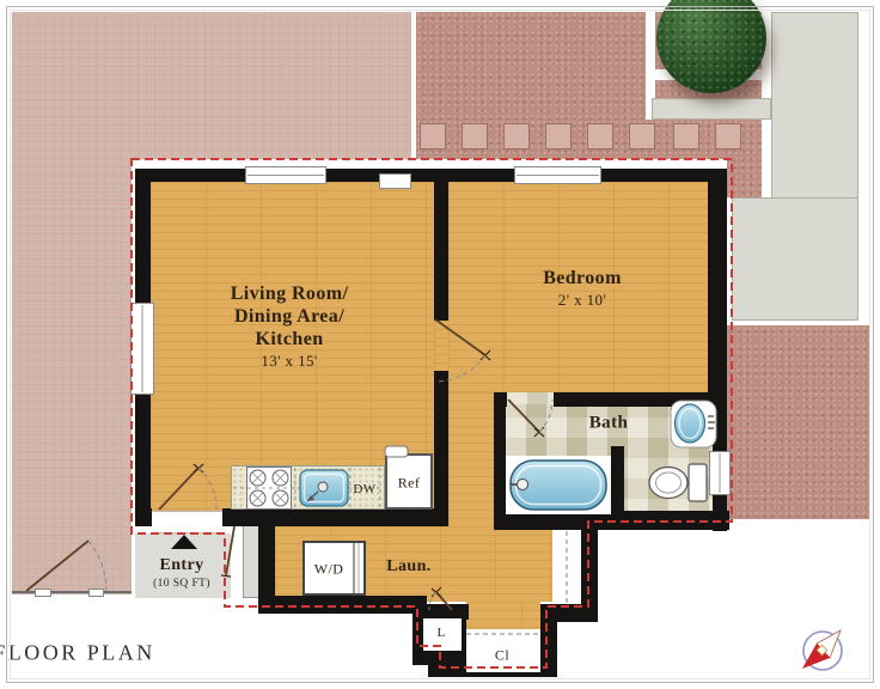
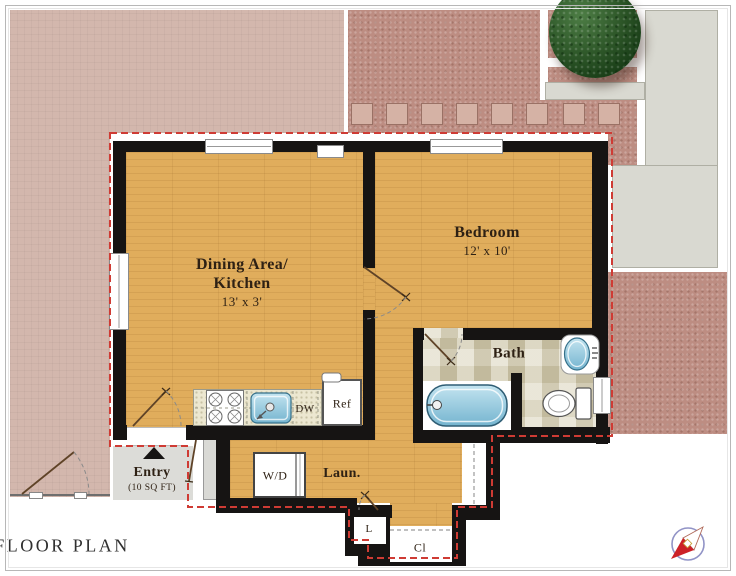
- Living Room/
  Dining Area/
  Kitchen
- 13' x 15'
+ 13' x 3'
  Bedroom
- 2' x 10'
+ 12' x 10'
  Bath
  Laun.
  W/D
  DW
  Ref
  Entry
  (10 SQ FT)
  L
  Cl
  FLOOR PLAN
